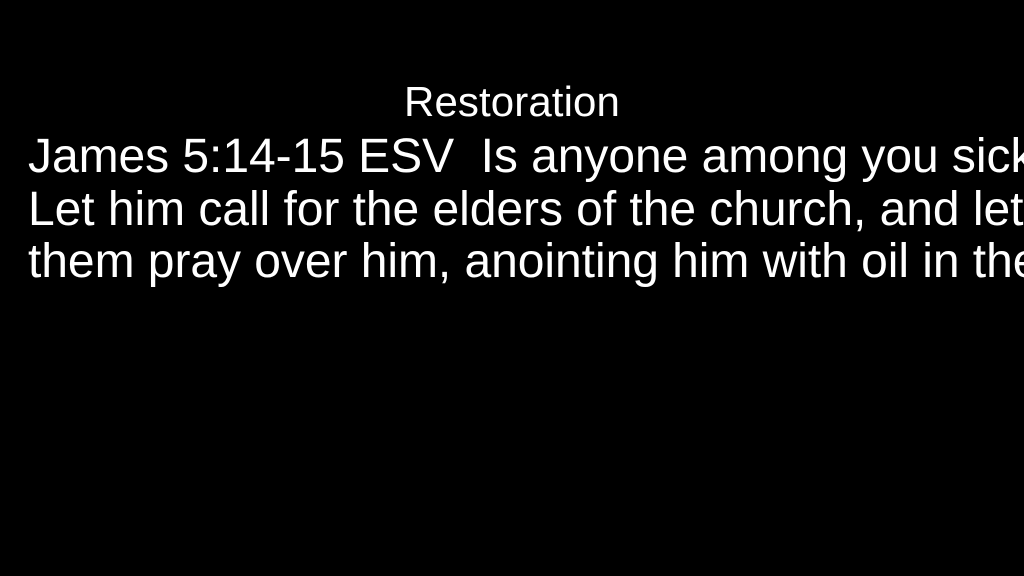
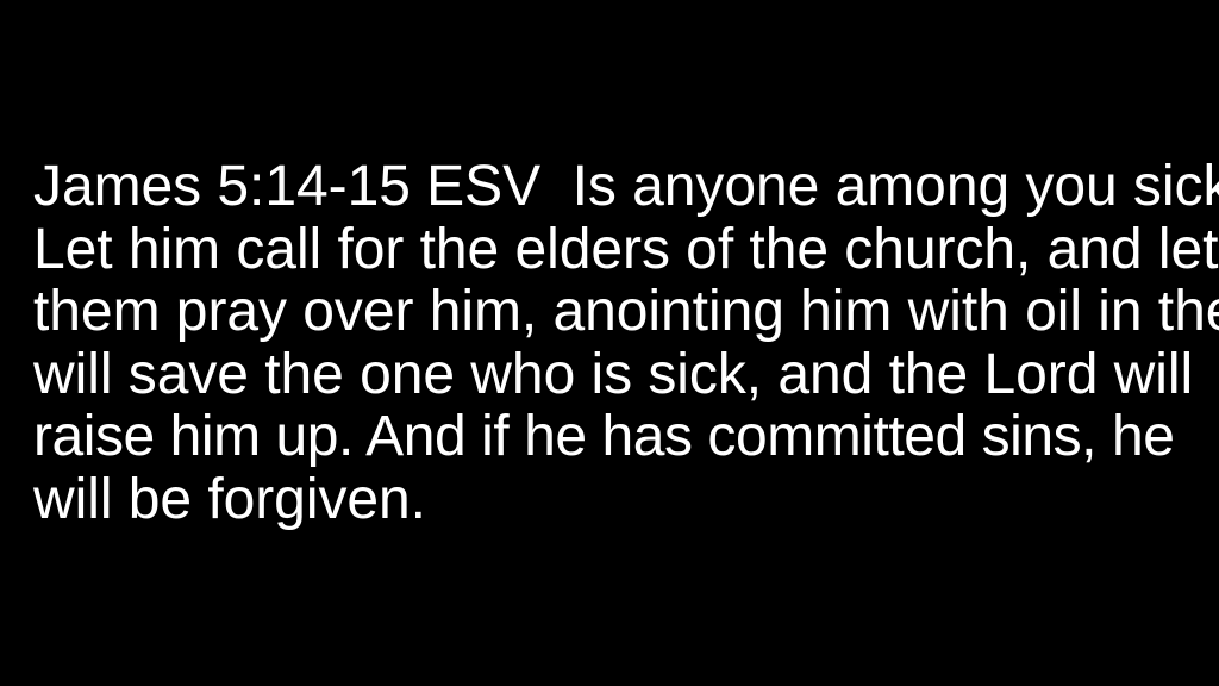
- Restoration
  James 5:14-15 ESV Is anyone among you sick
  Let him call for the elders of the church, and let
  them pray over him, anointing him with oil in th
+ will save the one who is sick, and the Lord will
+ raise him up. And if he has committed sins, he
+ will be forgiven.
